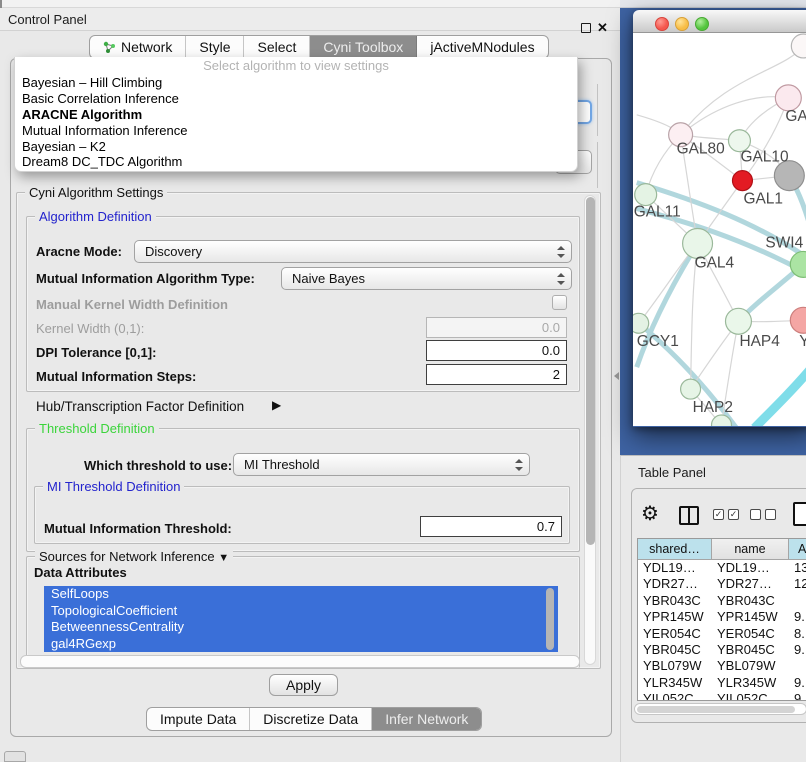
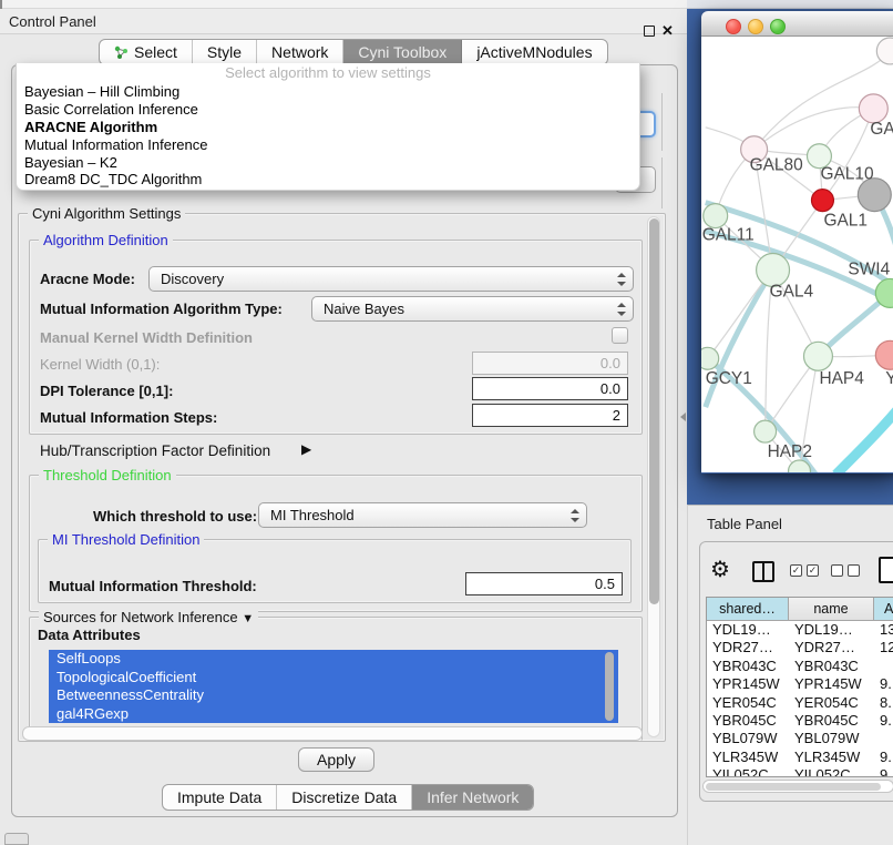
  Control Panel
  ✕
- Network
+ Select
  Style
- Select
+ Network
  Cyni Toolbox
  jActiveMNodules
  Select algorithm to view settings
  Bayesian – Hill Climbing
  Basic Correlation Inference
  ARACNE Algorithm
  Mutual Information Inference
  Bayesian – K2
  Dream8 DC_TDC Algorithm
  Cyni Algorithm Settings
  Algorithm Definition
  Aracne Mode:
  Discovery
  Mutual Information Algorithm Type:
  Naive Bayes
  Manual Kernel Width Definition
  Kernel Width (0,1):
  0.0
  DPI Tolerance [0,1]:
  0.0
  Mutual Information Steps:
  2
  Hub/Transcription Factor Definition
  ▶
  Threshold Definition
  Which threshold to use:
  MI Threshold
  MI Threshold Definition
  Mutual Information Threshold:
- 0.7
+ 0.5
  Sources for Network Inference ▼
  Data Attributes
  SelfLoops
  TopologicalCoefficient
  BetweennessCentrality
  gal4RGexp
  Apply
  Impute Data
  Discretize Data
  Infer Network
  GAL80
  GAL10
  GAL1
  GAL11
  GAL4
  SWI4
  GCY1
  HAP4
  Y
  HAP2
  Table Panel
  ⚙
  ✓
  ✓
  shared…
  name
  A
  YDL19…
  YDL19…
  13
  YDR27…
  YDR27…
  12
  YBR043C
  YBR043C
  YPR145W
  YPR145W
  9.
  YER054C
  YER054C
  8.
  YBR045C
  YBR045C
  9.
  YBL079W
  YBL079W
  YLR345W
  YLR345W
  9.
  YIL052C
  YIL052C
  9
